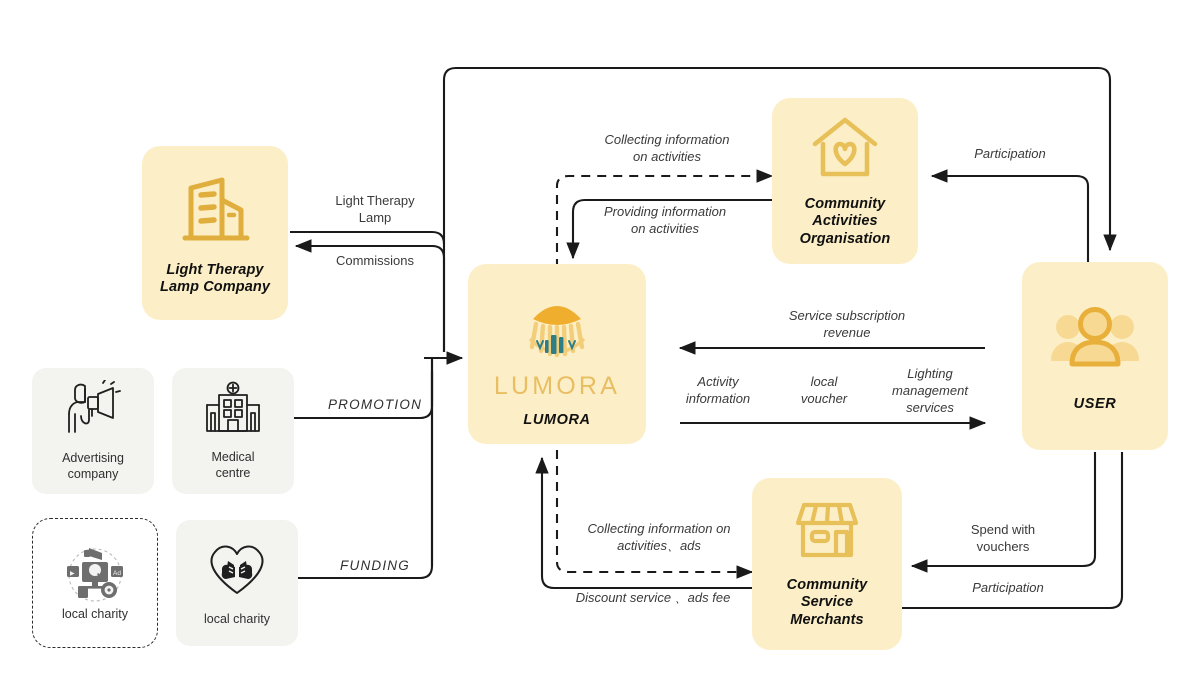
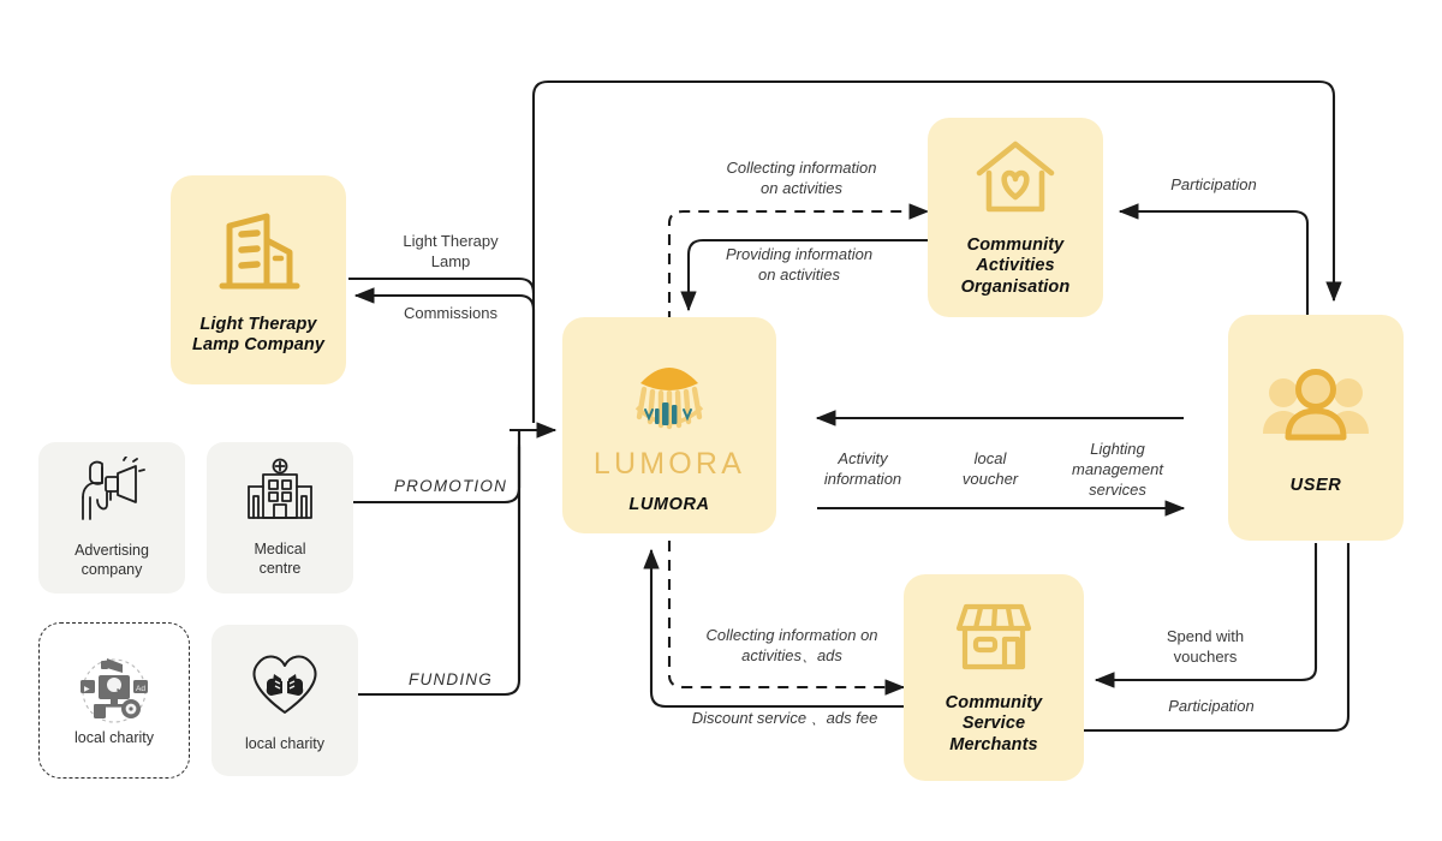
  Light Therapy
  Lamp Company
  LUMORA
  LUMORA
  Community
  Activities
  Organisation
  USER
  Community
  Service
  Merchants
  Advertising
  company
  Medical
  centre
  local charity
  local charity
  Light Therapy
  Lamp
  Commissions
  PROMOTION
  FUNDING
  Collecting information
  on activities
  Providing information
  on activities
  Participation
- Service subscription
- revenue
  Activity
  information
  local
  voucher
  Lighting
  management
  services
  Collecting information on
  activities、ads
  Discount service 、ads fee
  Spend with
  vouchers
  Participation
